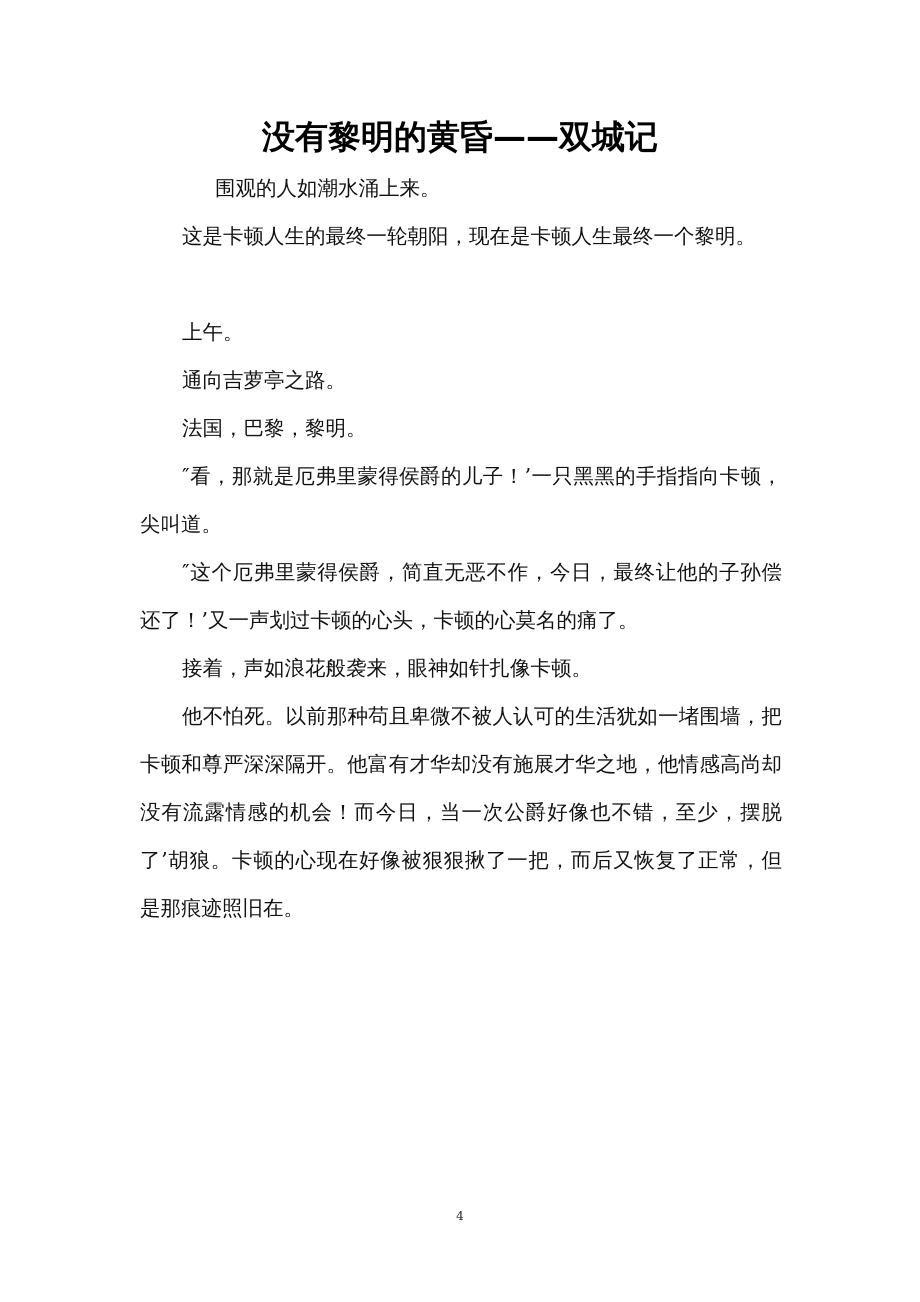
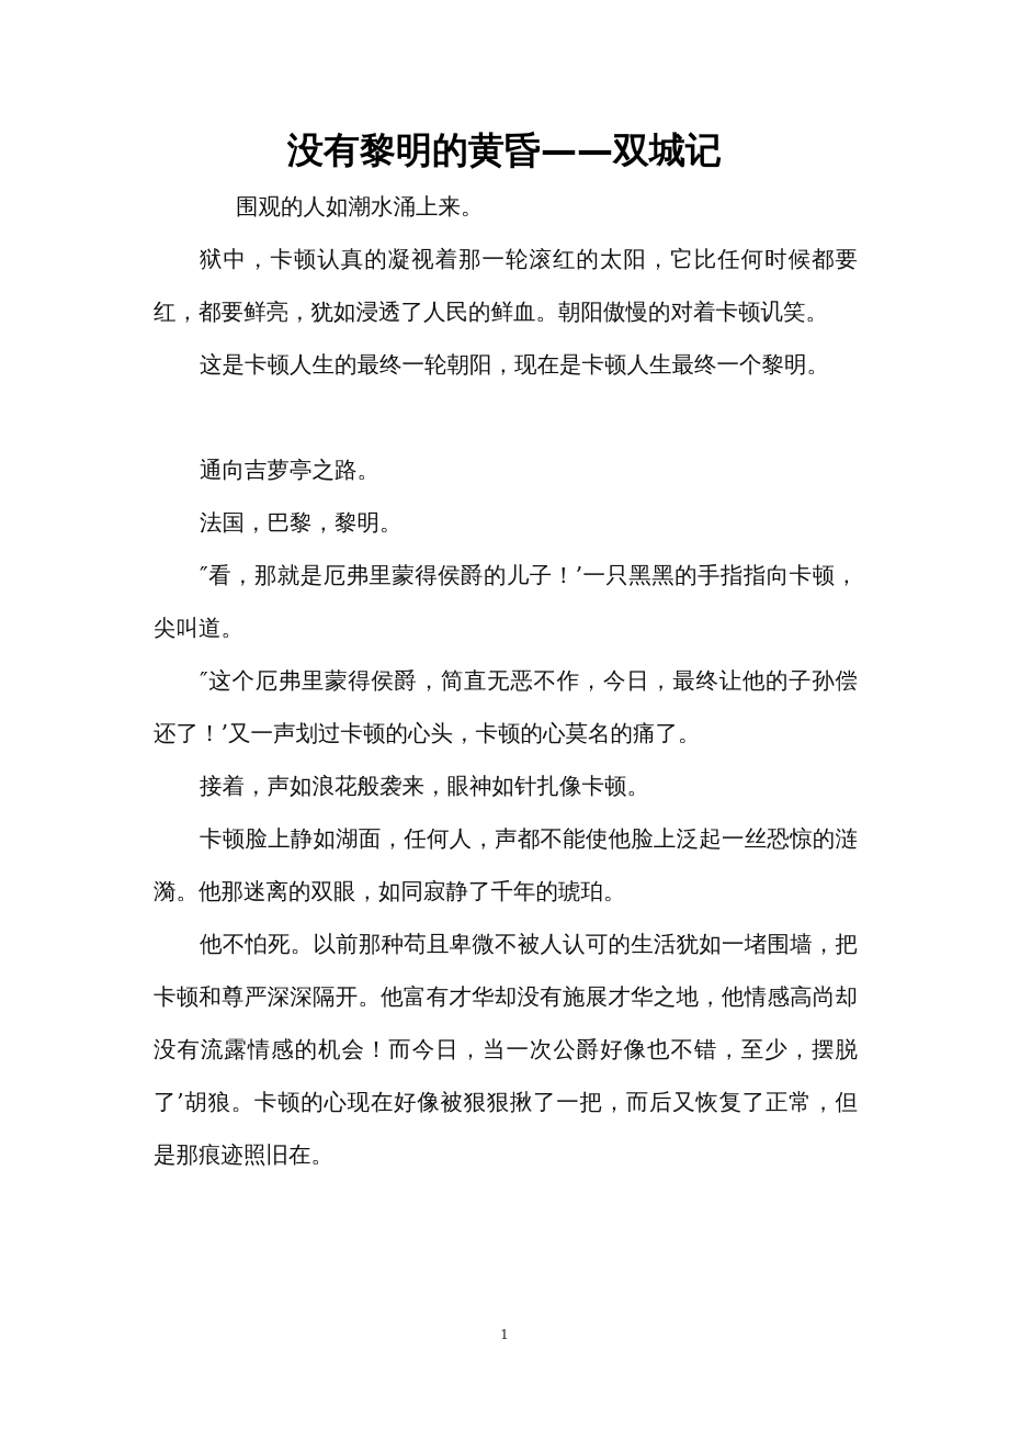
  没有黎明的黄昏——双城记
  围观的人如潮水涌上来。
+ 狱中，卡顿认真的凝视着那一轮滚红的太阳，它比任何时候都要红，都要鲜亮，犹如浸透了人民的鲜血。朝阳傲慢的对着卡顿讥笑。
  这是卡顿人生的最终一轮朝阳，现在是卡顿人生最终一个黎明。
- 上午。
  通向吉萝亭之路。
  法国，巴黎，黎明。
  ″看，那就是厄弗里蒙得侯爵的儿子！’一只黑黑的手指指向卡顿，尖叫道。
  ″这个厄弗里蒙得侯爵，简直无恶不作，今日，最终让他的子孙偿还了！’又一声划过卡顿的心头，卡顿的心莫名的痛了。
  接着，声如浪花般袭来，眼神如针扎像卡顿。
+ 卡顿脸上静如湖面，任何人，声都不能使他脸上泛起一丝恐惊的涟漪。他那迷离的双眼，如同寂静了千年的琥珀。
  他不怕死。以前那种苟且卑微不被人认可的生活犹如一堵围墙，把卡顿和尊严深深隔开。他富有才华却没有施展才华之地，他情感高尚却没有流露情感的机会！而今日，当一次公爵好像也不错，至少，摆脱了’胡狼。卡顿的心现在好像被狠狠揪了一把，而后又恢复了正常，但是那痕迹照旧在。
- 4
+ 1
